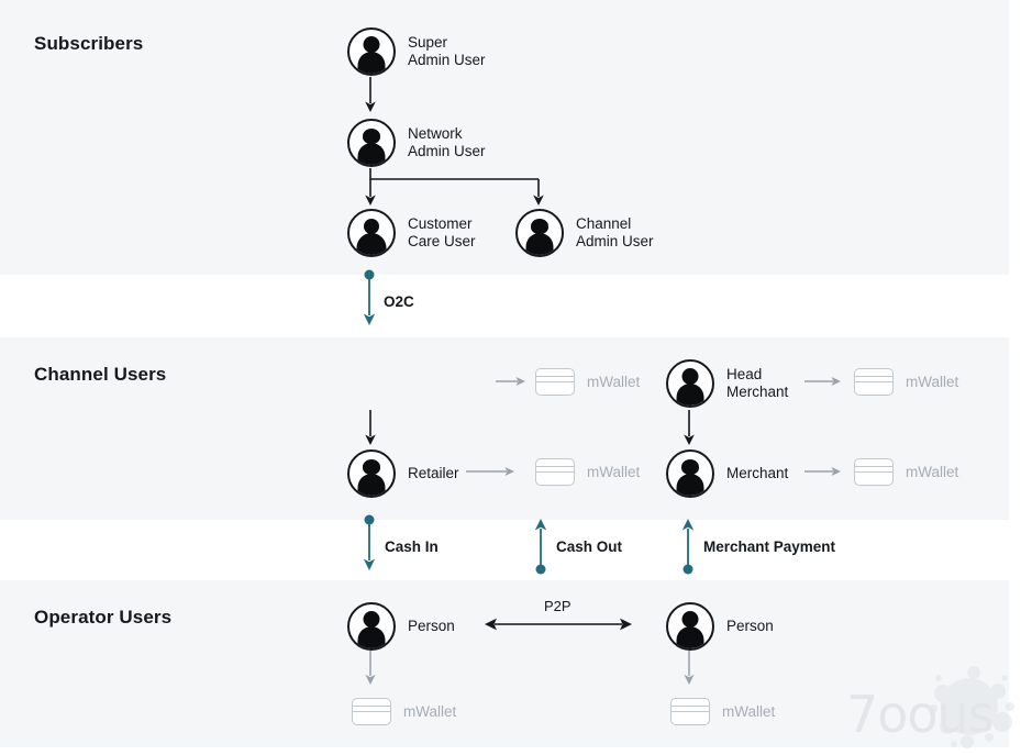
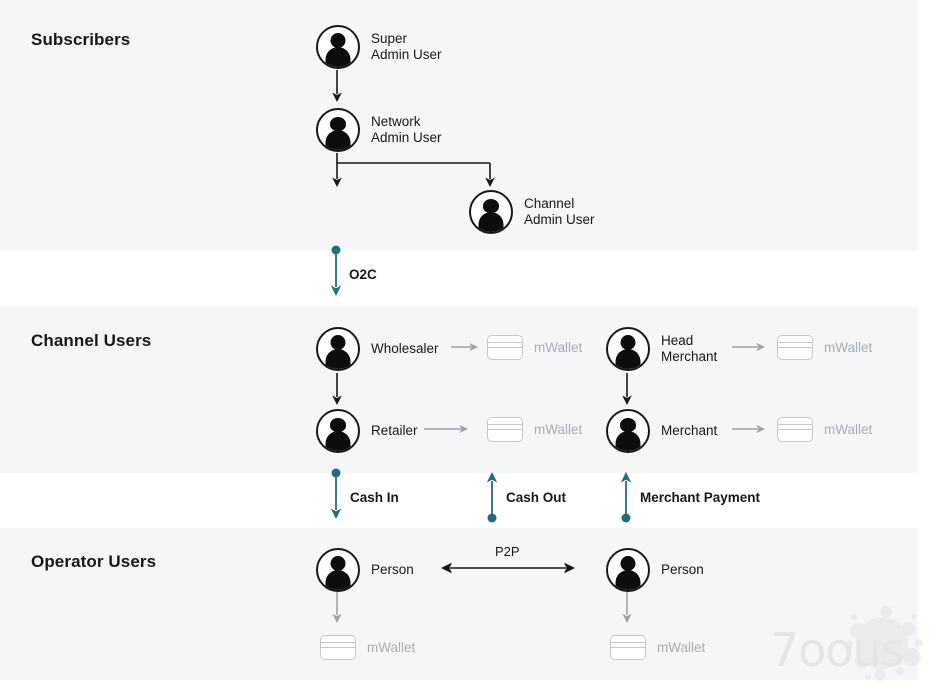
  Subscribers
  Channel Users
  Operator Users
  Super
  Admin User
  Network
  Admin User
- Customer
- Care User
  Channel
  Admin User
  O2C
+ Wholesaler
  mWallet
  Retailer
  mWallet
  Head
  Merchant
  mWallet
  Merchant
  mWallet
  Cash In
  Cash Out
  Merchant Payment
  Person
  P2P
  Person
  mWallet
  mWallet
